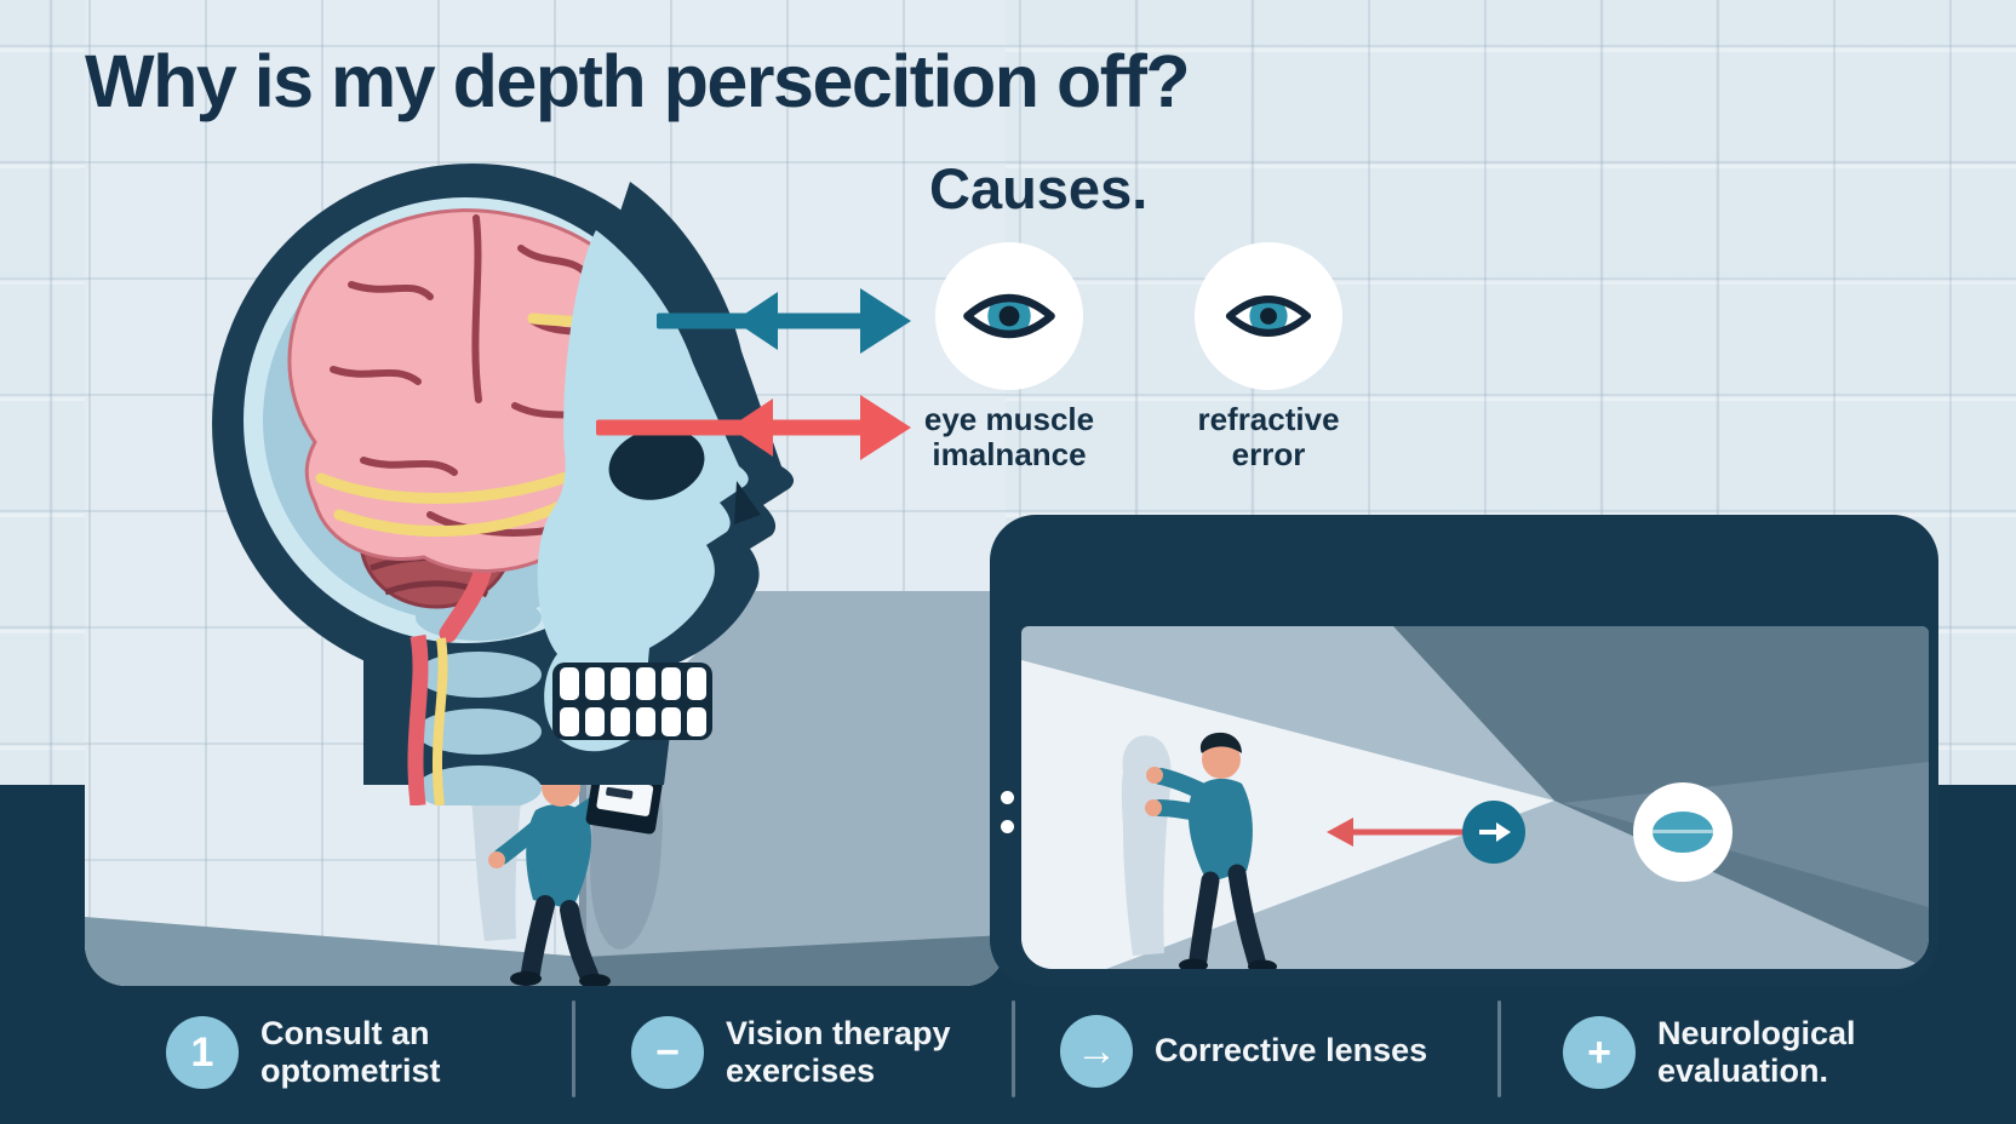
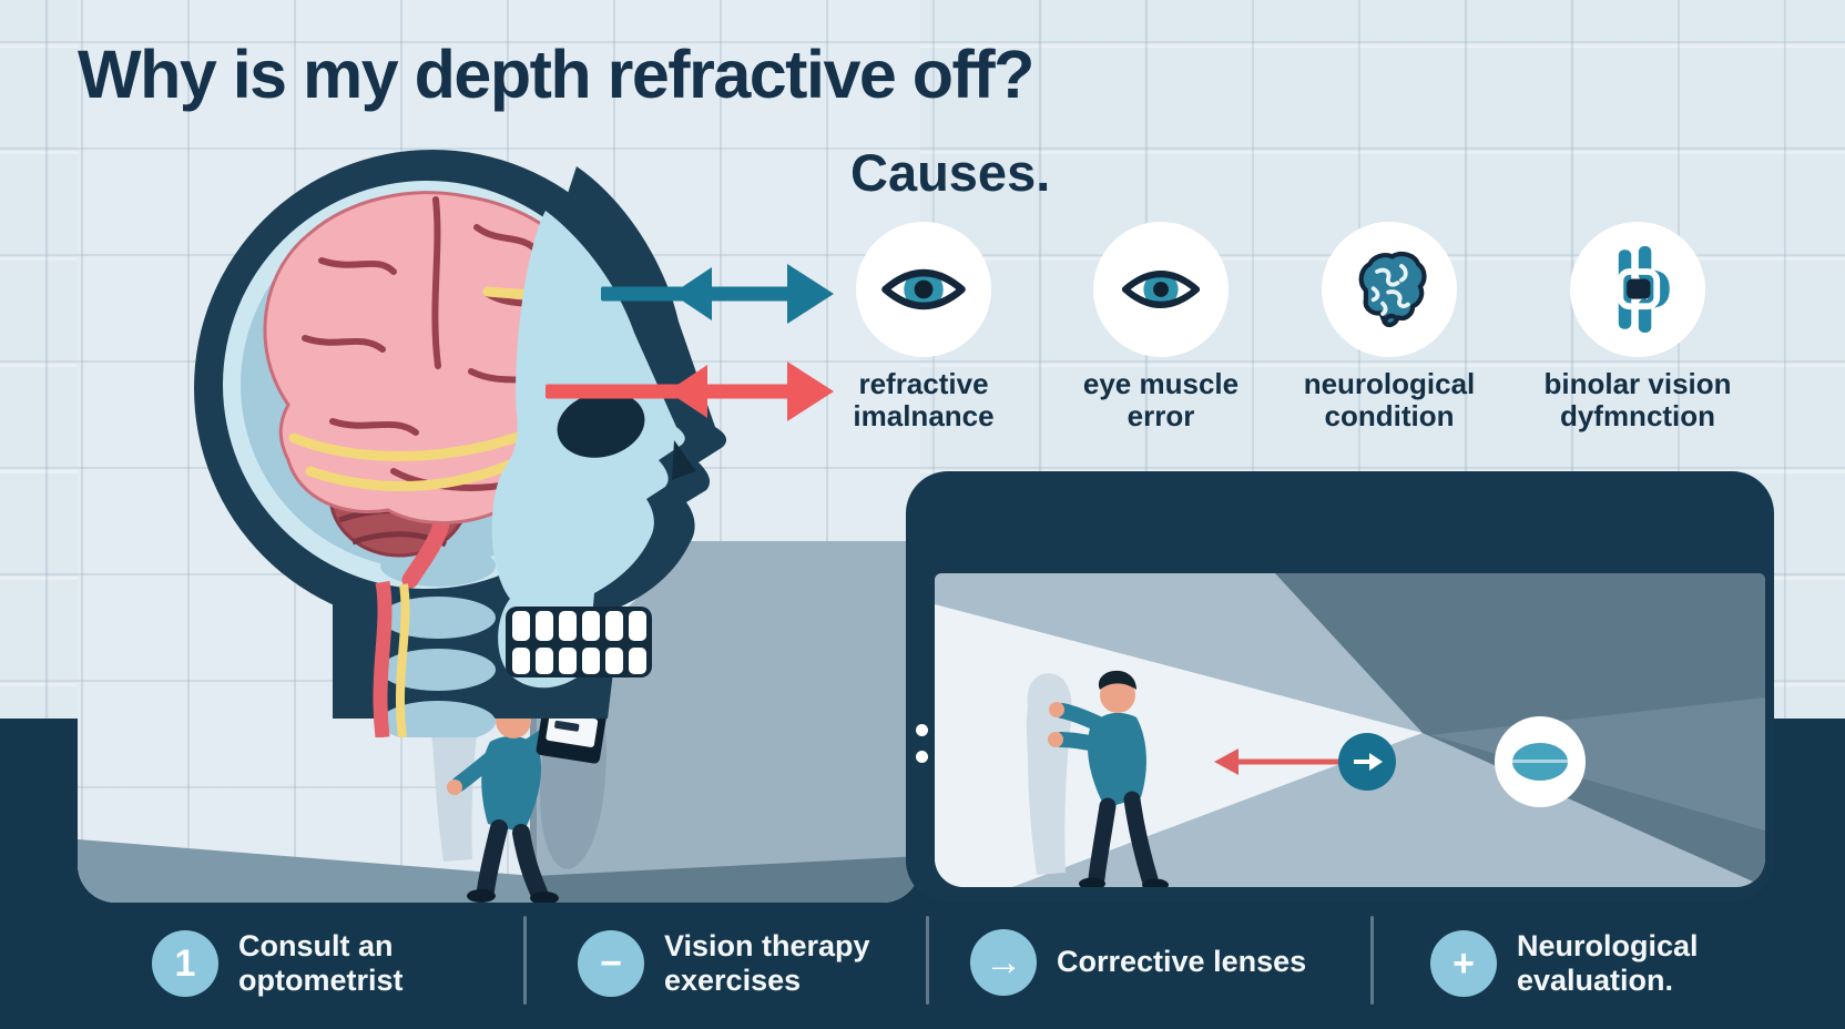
- Why is my depth persecition off?
+ Why is my depth refractive off?
  Causes.
- eye muscle
+ refractive
  imalnance
- refractive
+ eye muscle
  error
+ neurological
+ condition
+ binolar vision
+ dyfmnction
  1
  Consult an
  optometrist
  −
  Vision therapy
  exercises
  →
  Corrective lenses
  +
  Neurological
  evaluation.
